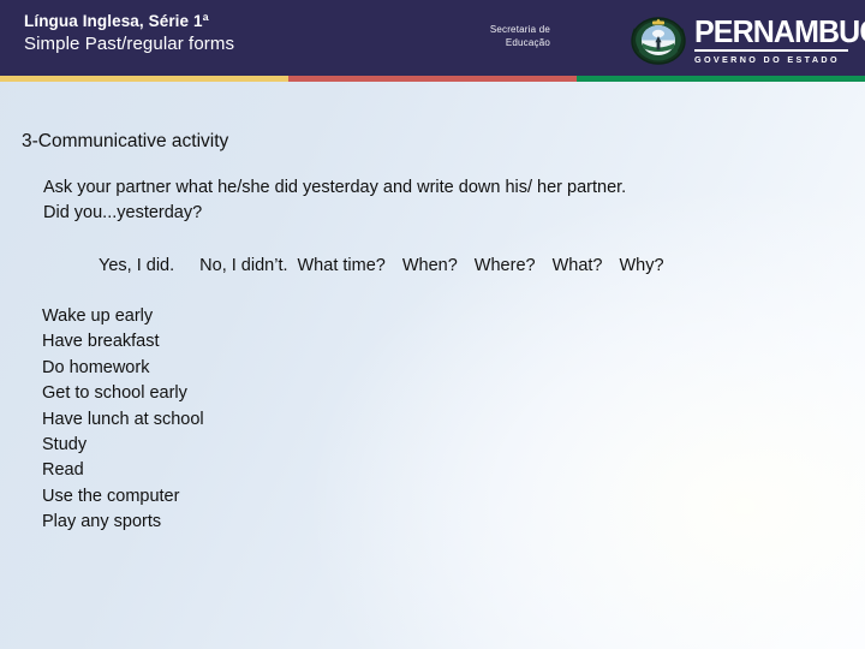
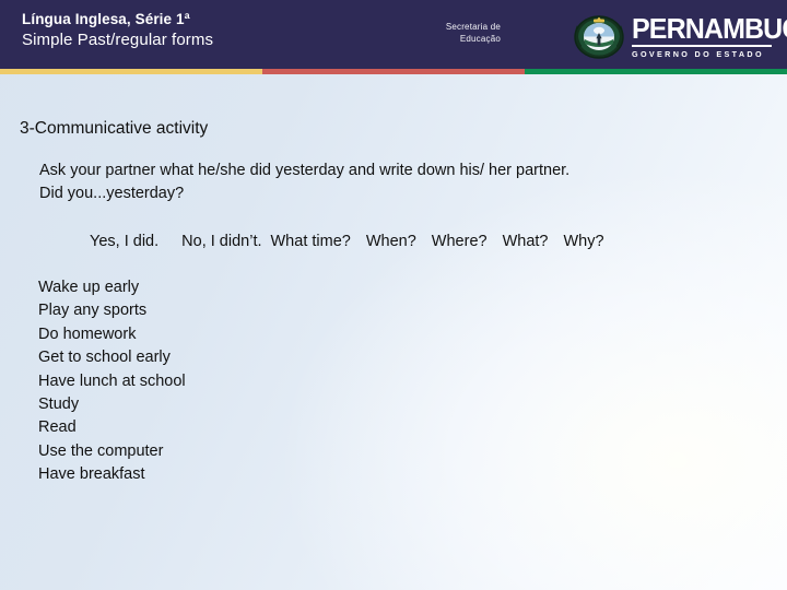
  Língua Inglesa, Série 1ª
  Simple Past/regular forms
  Secretaria de
  Educação
  PERNAMBU
  GOVERNO DO ESTADO
  3-Communicative activity
  Ask your partner what he/she did yesterday and write down his/ her partner.
  Did you...yesterday?
  Yes, I did.
  No, I didn’t.
  What time?
  When?
  Where?
  What?
  Why?
  Wake up early
- Have breakfast
+ Play any sports
  Do homework
  Get to school early
  Have lunch at school
  Study
  Read
  Use the computer
- Play any sports
+ Have breakfast
